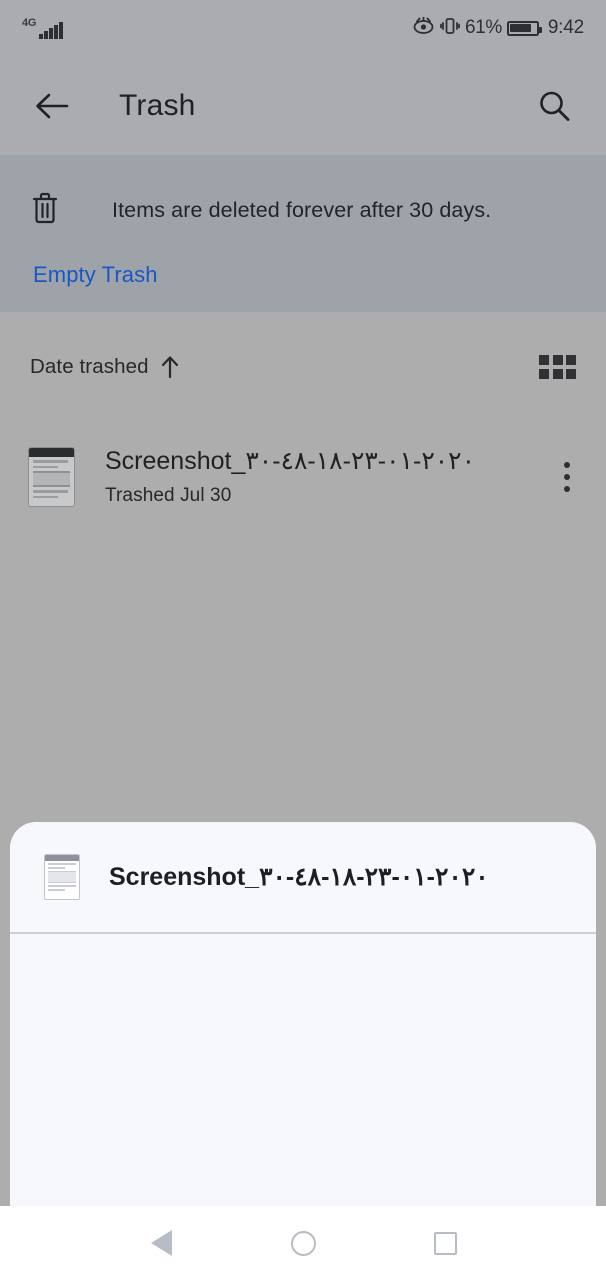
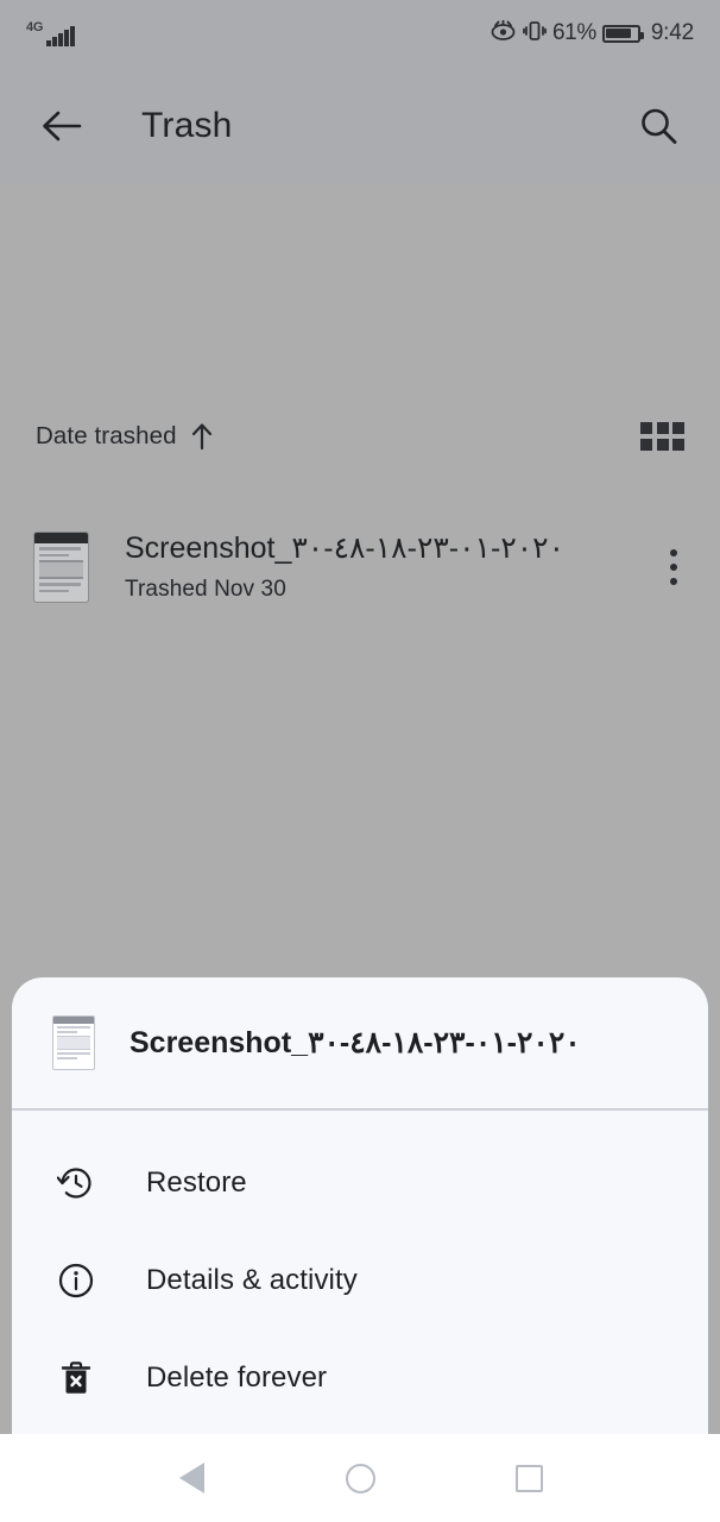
  4G
  61%
  9:42
  Trash
- Items are deleted forever after 30 days.
- Empty Trash
  Date trashed
  Screenshot_٢٠٢٠-٠١-٢٣-١٨-٤٨-٣٠
- Trashed Jul 30
+ Trashed Nov 30
  Screenshot_٢٠٢٠-٠١-٢٣-١٨-٤٨-٣٠
+ Restore
+ Details & activity
+ Delete forever
